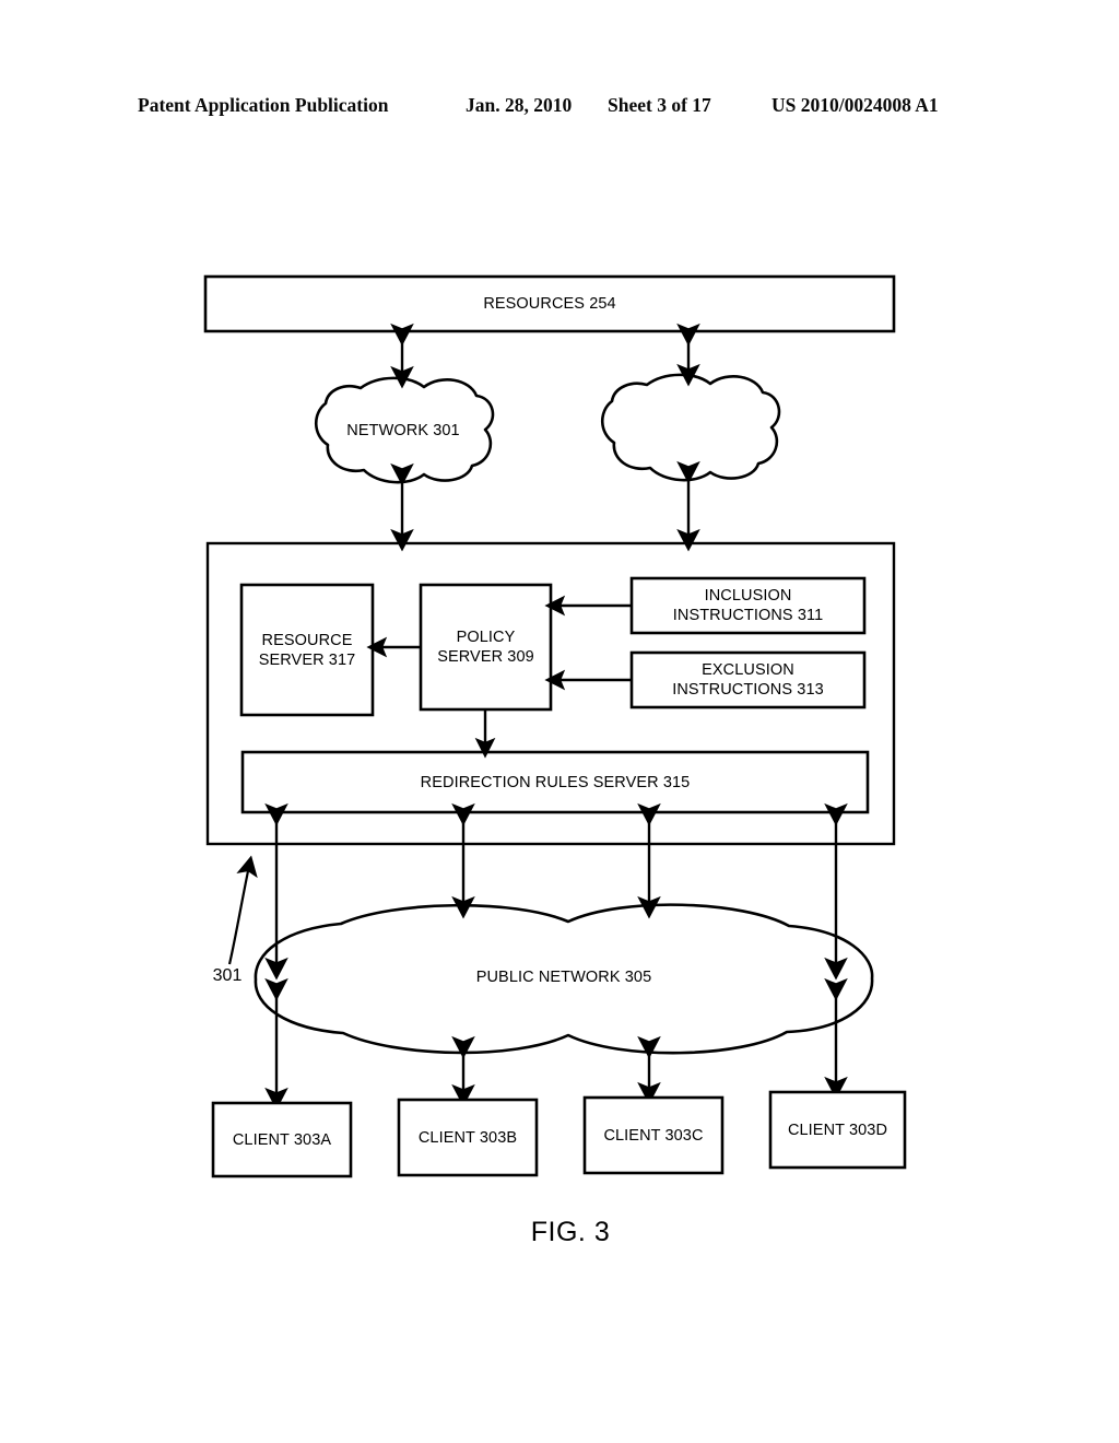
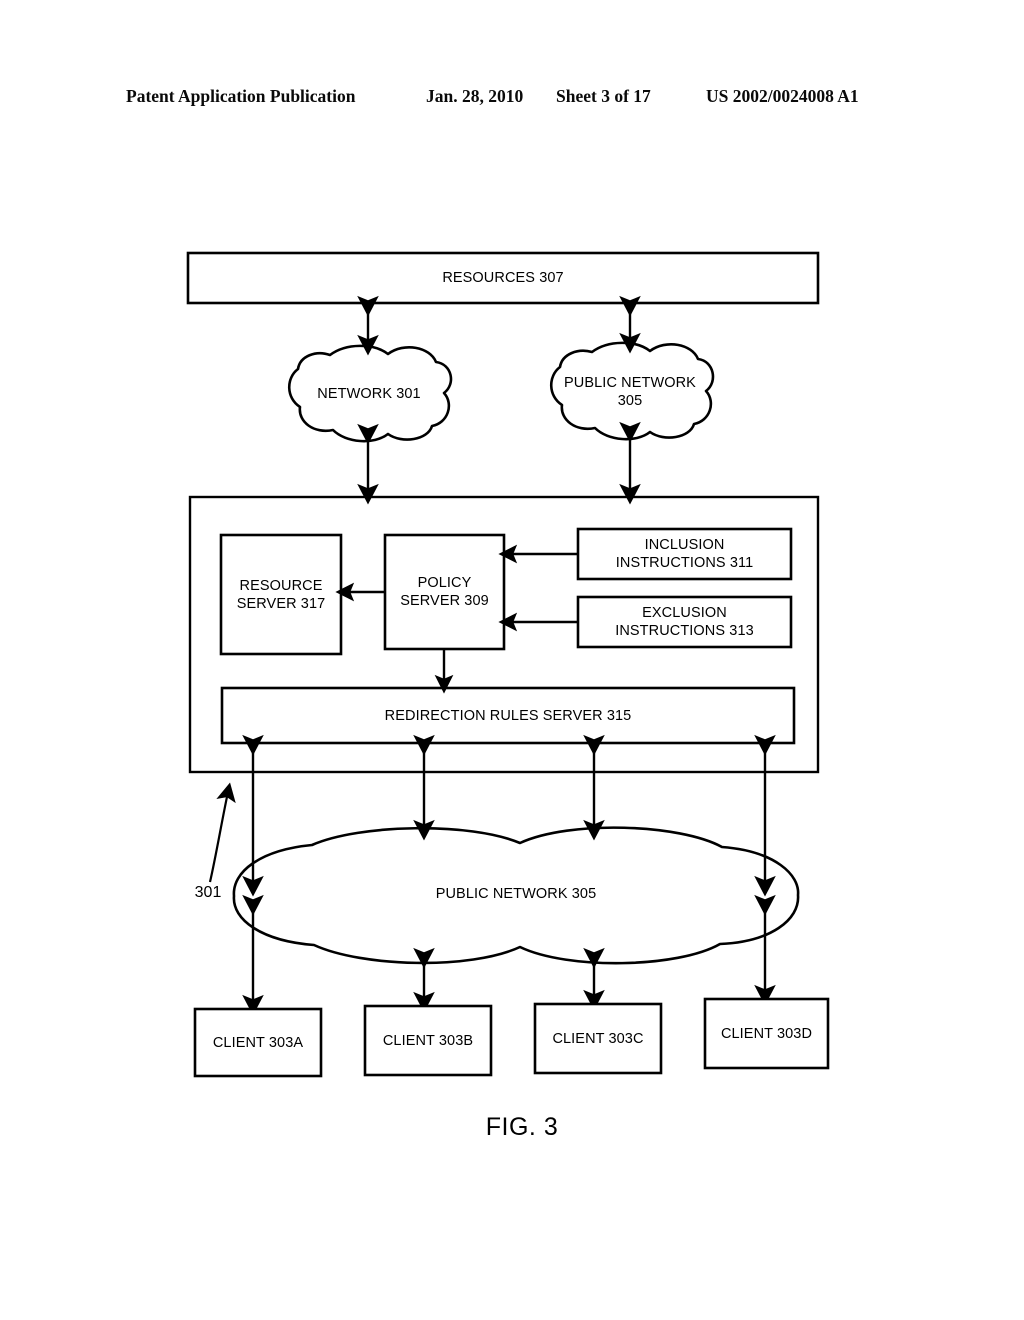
  Patent Application Publication
  Jan. 28, 2010
  Sheet 3 of 17
- US 2010/0024008 A1
+ US 2002/0024008 A1
- RESOURCES 254
+ RESOURCES 307
  NETWORK 301
+ PUBLIC NETWORK
+ 305
  RESOURCE
  SERVER 317
  POLICY
  SERVER 309
  INCLUSION
  INSTRUCTIONS 311
  EXCLUSION
  INSTRUCTIONS 313
  REDIRECTION RULES SERVER 315
  PUBLIC NETWORK 305
  CLIENT 303A
  CLIENT 303B
  CLIENT 303C
  CLIENT 303D
  301
  FIG. 3
